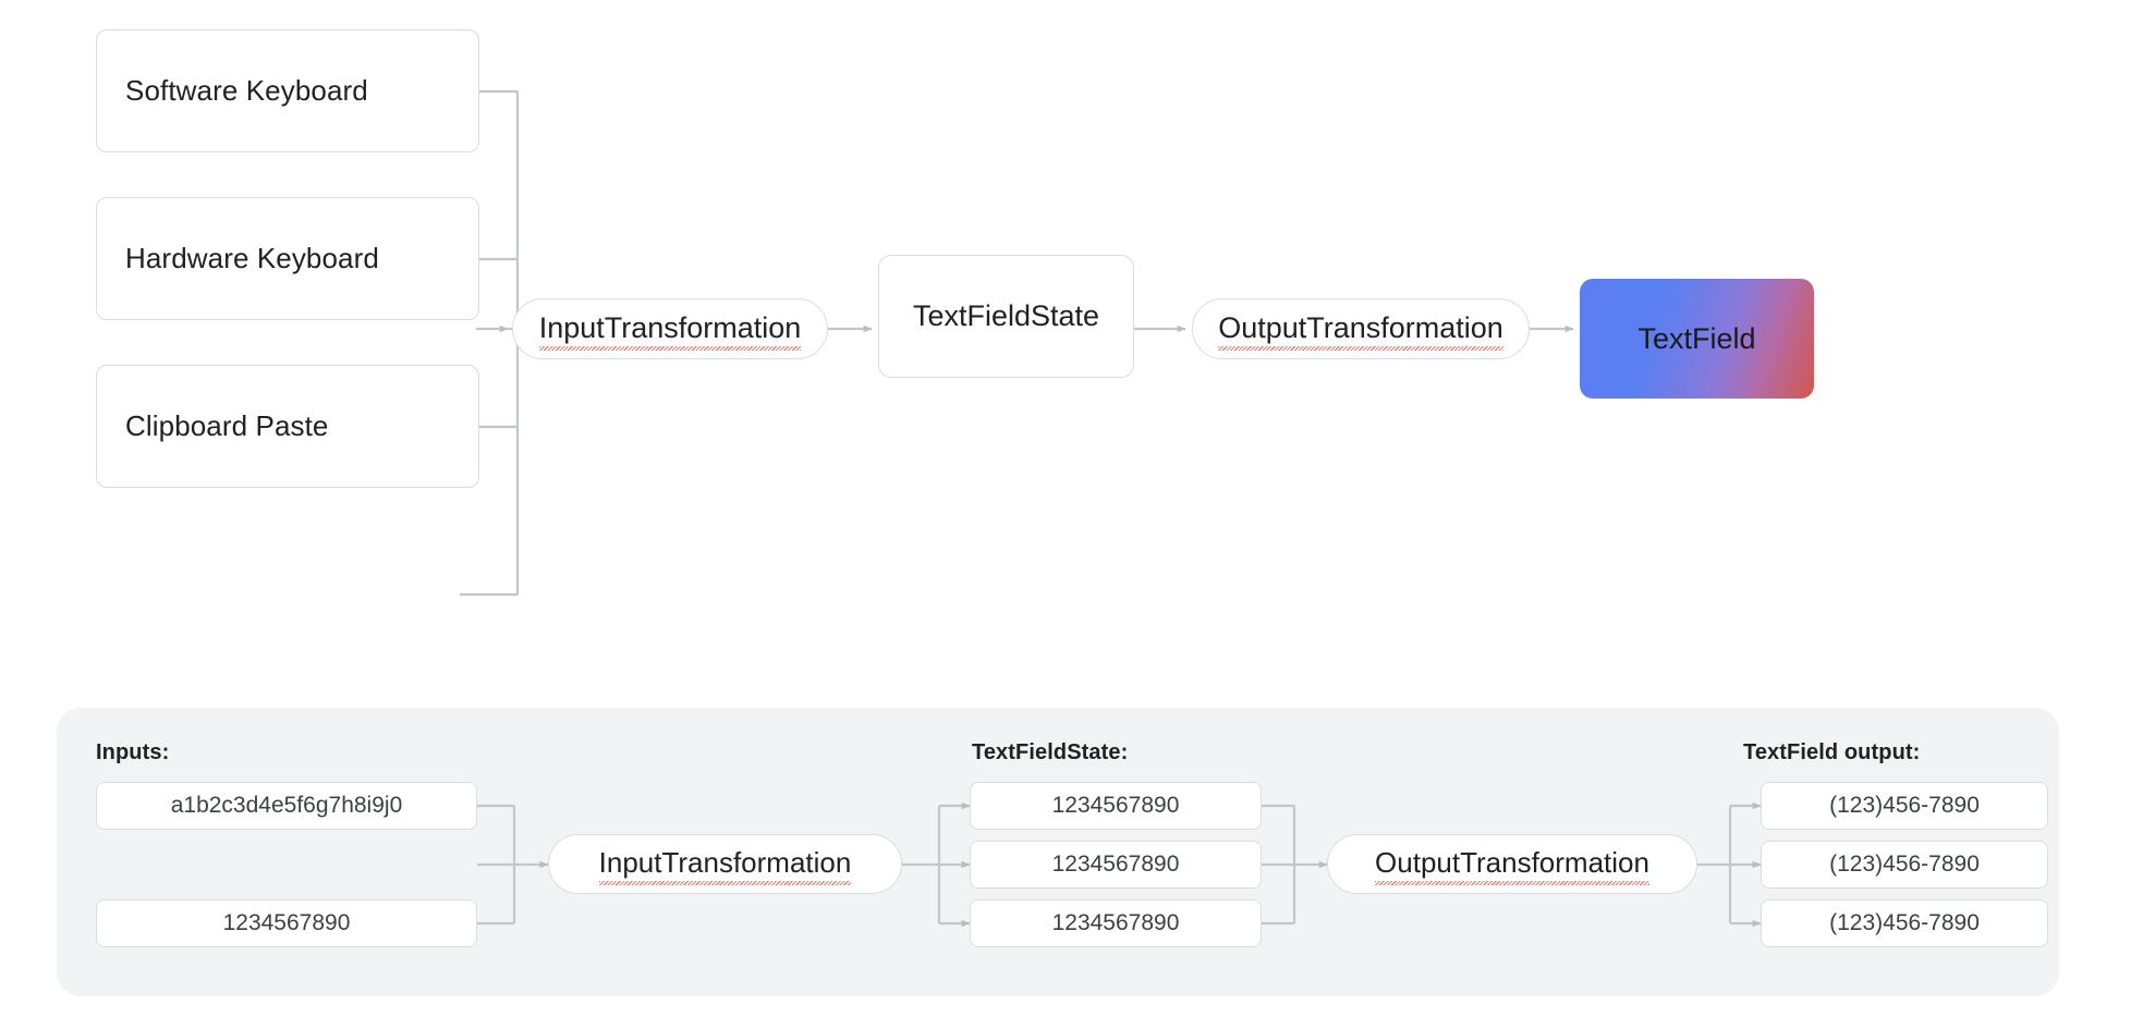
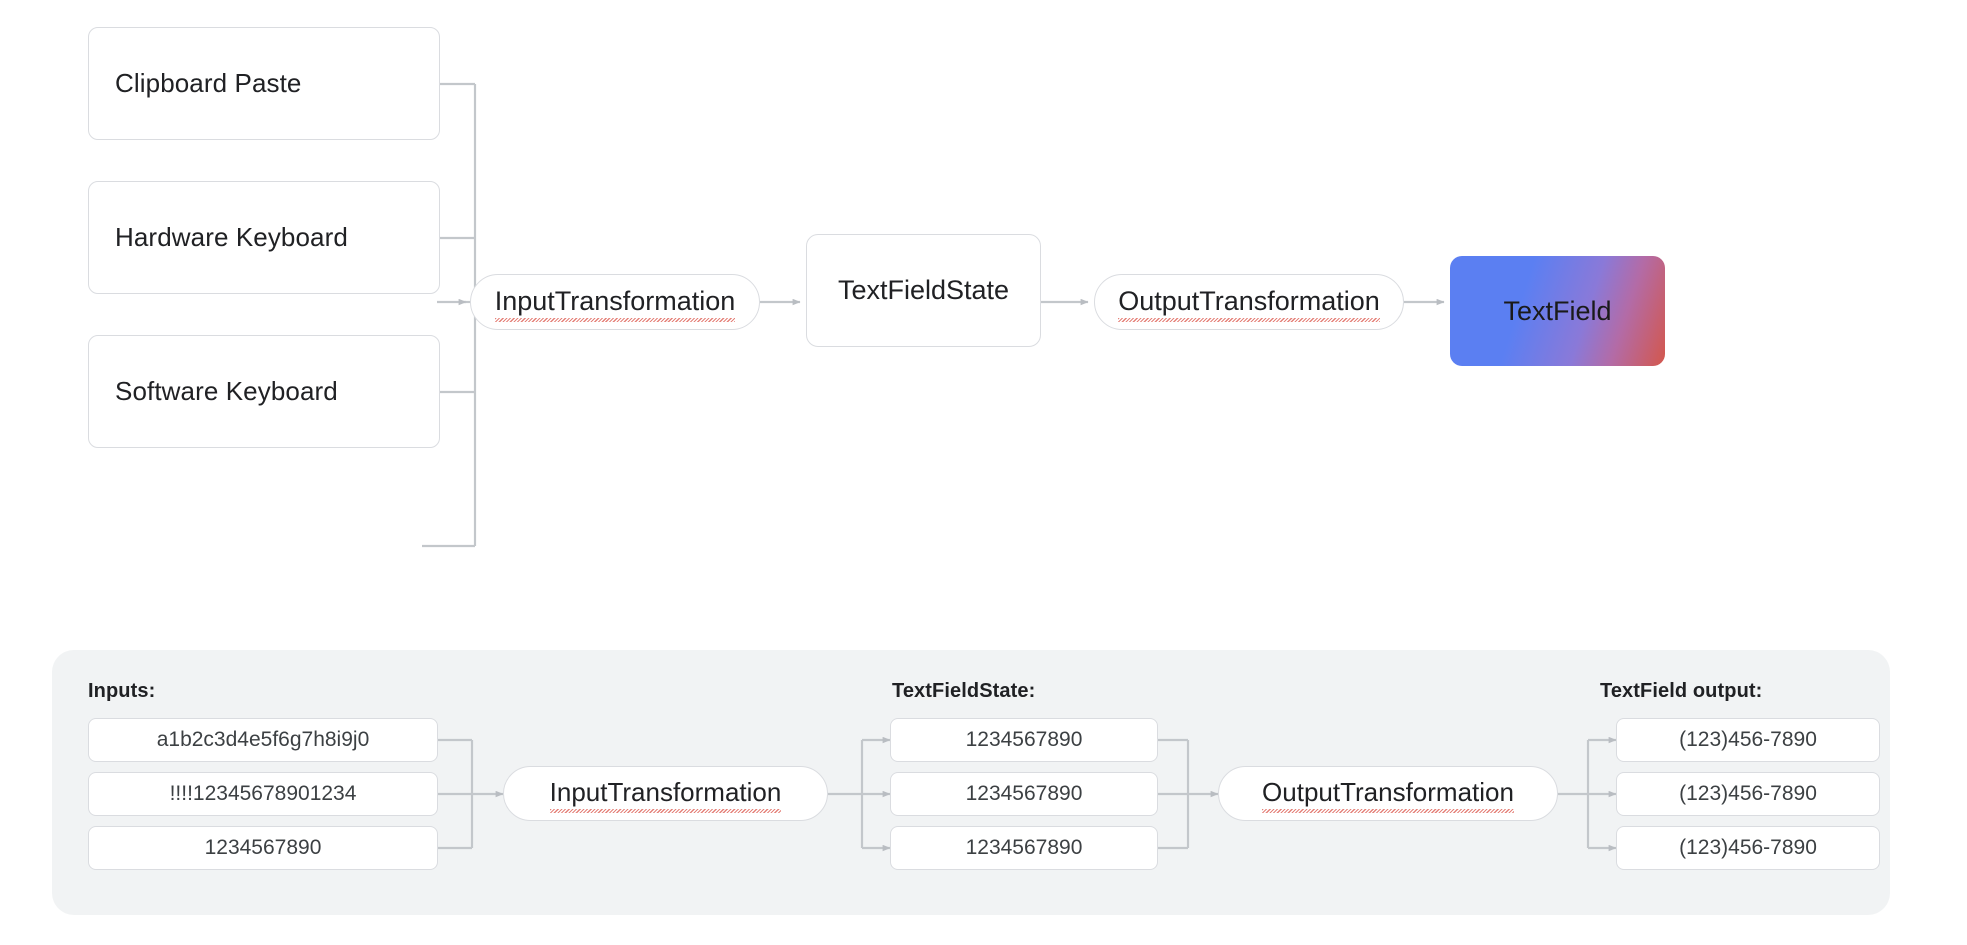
- Software Keyboard
+ Clipboard Paste
  Hardware Keyboard
- Clipboard Paste
+ Software Keyboard
  InputTransformation
  TextFieldState
  OutputTransformation
  TextField
  Inputs:
  TextFieldState:
  TextField output:
  a1b2c3d4e5f6g7h8i9j0
+ !!!!12345678901234
  1234567890
  InputTransformation
  1234567890
  1234567890
  1234567890
  OutputTransformation
  (123)456-7890
  (123)456-7890
  (123)456-7890
